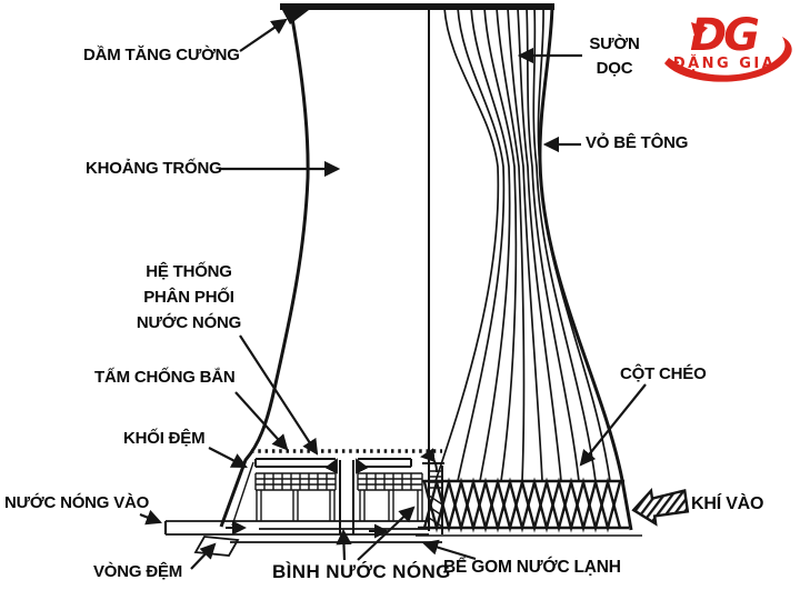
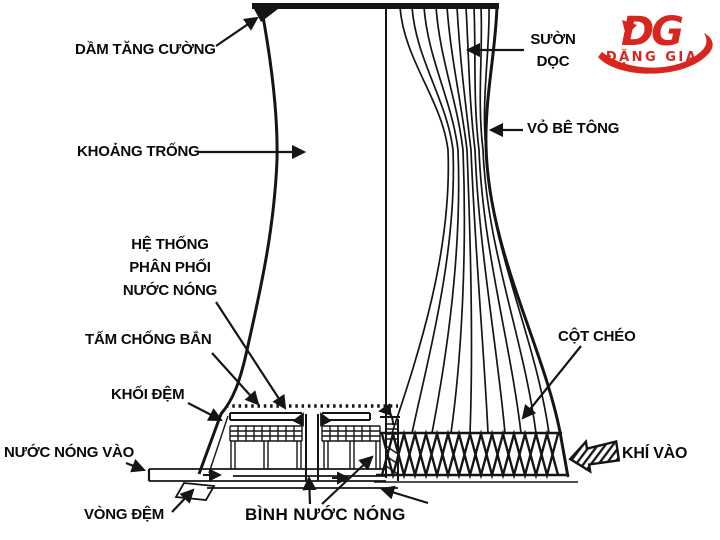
  DG
  ĐẶNG GIA
  DẦM TĂNG CƯỜNG
  SƯỜN
  DỌC
  VỎ BÊ TÔNG
  KHOẢNG TRỐNG
  HỆ THỐNG
  PHÂN PHỐI
  NƯỚC NÓNG
  TẤM CHỐNG BẮN
  KHỐI ĐỆM
  NƯỚC NÓNG VÀO
  VÒNG ĐỆM
  BÌNH NƯỚC NÓNG
- BỂ GOM NƯỚC LẠNH
  CỘT CHÉO
  KHÍ VÀO
